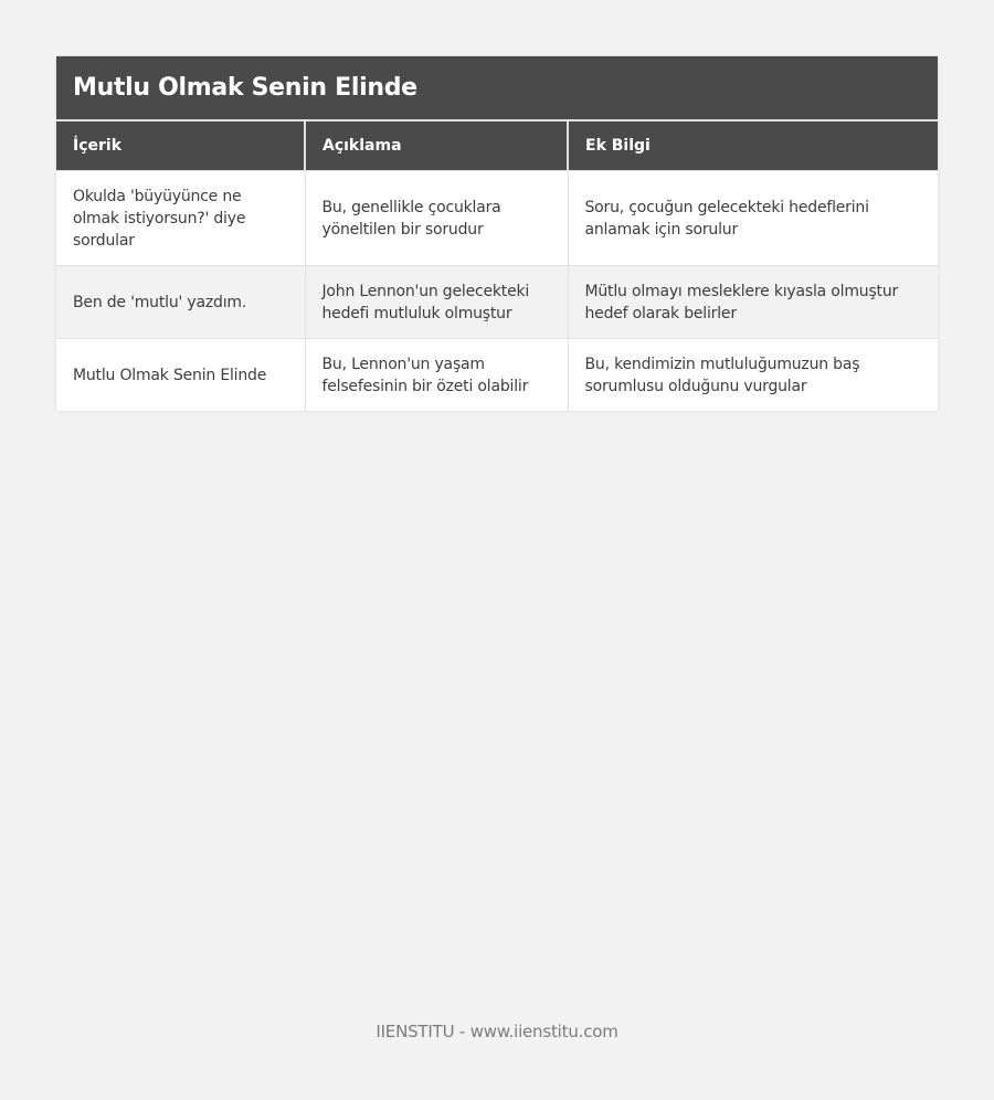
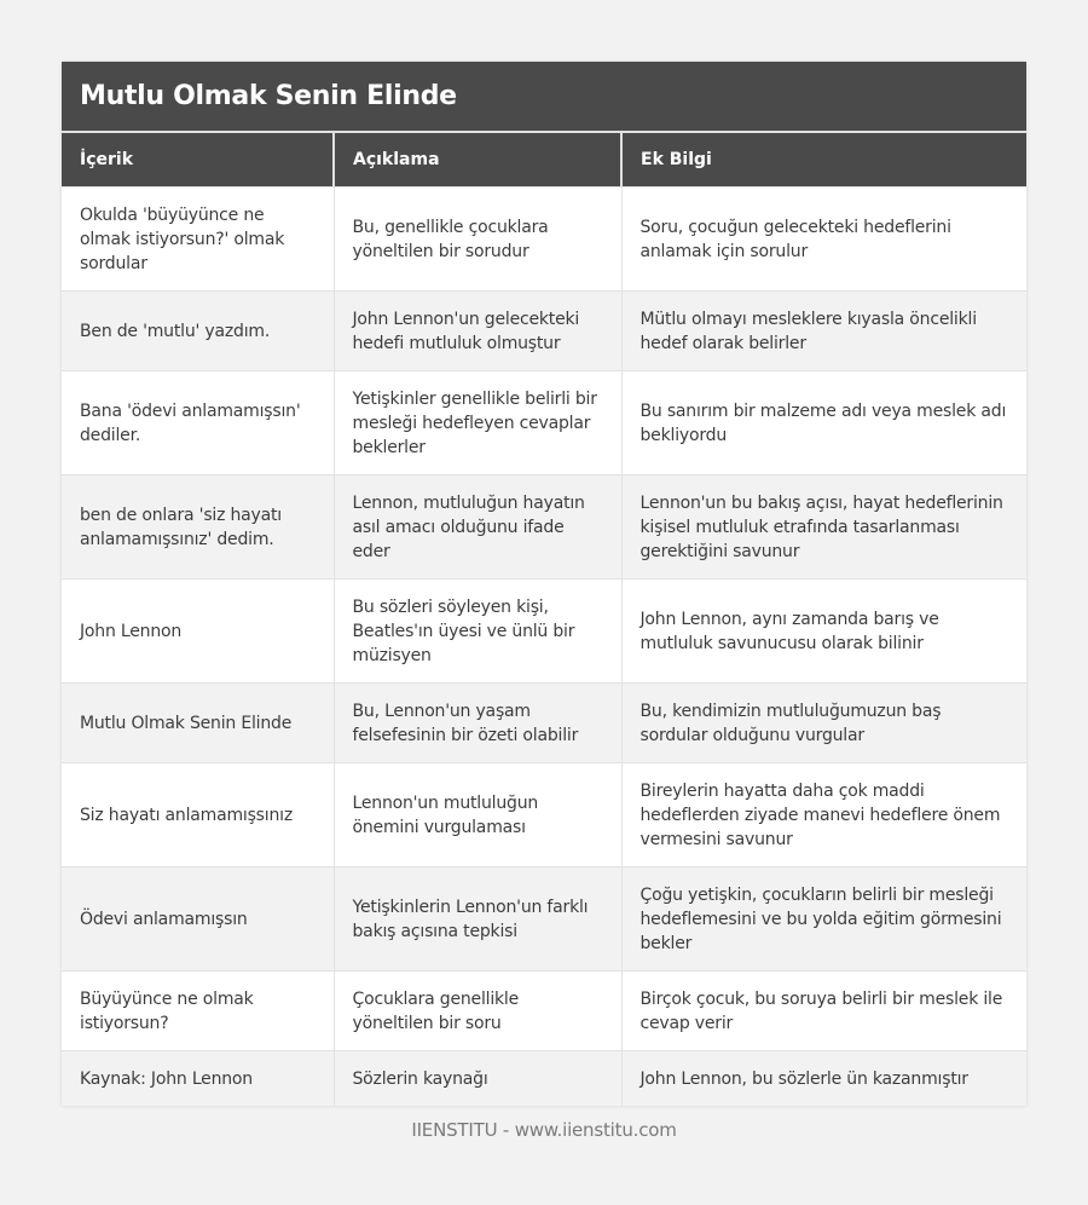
  Mutlu Olmak Senin Elinde
  İçerik	Açıklama	Ek Bilgi
- Okulda 'büyüyünce ne olmak istiyorsun?' diye sordular	Bu, genellikle çocuklara yöneltilen bir sorudur	Soru, çocuğun gelecekteki hedeflerini anlamak için sorulur
+ Okulda 'büyüyünce ne olmak istiyorsun?' olmak sordular	Bu, genellikle çocuklara yöneltilen bir sorudur	Soru, çocuğun gelecekteki hedeflerini anlamak için sorulur
- Ben de 'mutlu' yazdım.	John Lennon'un gelecekteki hedefi mutluluk olmuştur	Mütlu olmayı mesleklere kıyasla olmuştur hedef olarak belirler
+ Ben de 'mutlu' yazdım.	John Lennon'un gelecekteki hedefi mutluluk olmuştur	Mütlu olmayı mesleklere kıyasla öncelikli hedef olarak belirler
+ Bana 'ödevi anlamamışsın' dediler.	Yetişkinler genellikle belirli bir mesleği hedefleyen cevaplar beklerler	Bu sanırım bir malzeme adı veya meslek adı bekliyordu
+ ben de onlara 'siz hayatı anlamamışsınız' dedim.	Lennon, mutluluğun hayatın asıl amacı olduğunu ifade eder	Lennon'un bu bakış açısı, hayat hedeflerinin kişisel mutluluk etrafında tasarlanması gerektiğini savunur
+ John Lennon	Bu sözleri söyleyen kişi, Beatles'ın üyesi ve ünlü bir müzisyen	John Lennon, aynı zamanda barış ve mutluluk savunucusu olarak bilinir
- Mutlu Olmak Senin Elinde	Bu, Lennon'un yaşam felsefesinin bir özeti olabilir	Bu, kendimizin mutluluğumuzun baş sorumlusu olduğunu vurgular
+ Mutlu Olmak Senin Elinde	Bu, Lennon'un yaşam felsefesinin bir özeti olabilir	Bu, kendimizin mutluluğumuzun baş sordular olduğunu vurgular
+ Siz hayatı anlamamışsınız	Lennon'un mutluluğun önemini vurgulaması	Bireylerin hayatta daha çok maddi hedeflerden ziyade manevi hedeflere önem vermesini savunur
+ Ödevi anlamamışsın	Yetişkinlerin Lennon'un farklı bakış açısına tepkisi	Çoğu yetişkin, çocukların belirli bir mesleği hedeflemesini ve bu yolda eğitim görmesini bekler
+ Büyüyünce ne olmak istiyorsun?	Çocuklara genellikle yöneltilen bir soru	Birçok çocuk, bu soruya belirli bir meslek ile cevap verir
+ Kaynak: John Lennon	Sözlerin kaynağı	John Lennon, bu sözlerle ün kazanmıştır
  IIENSTITU - www.iienstitu.com
